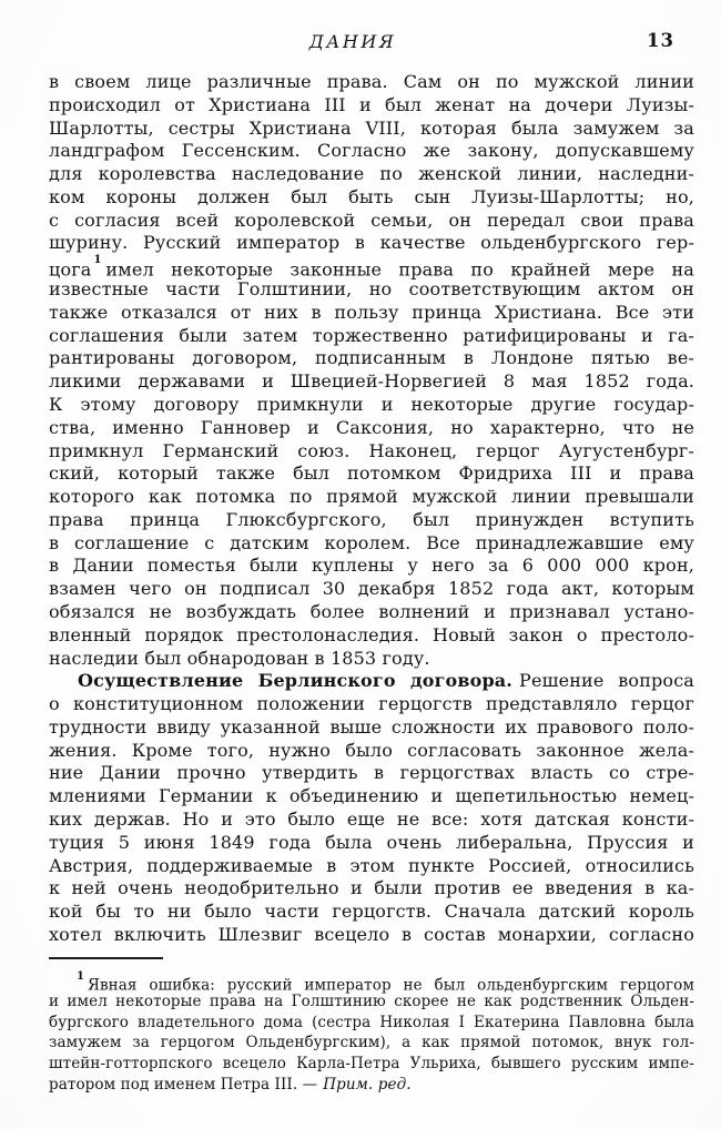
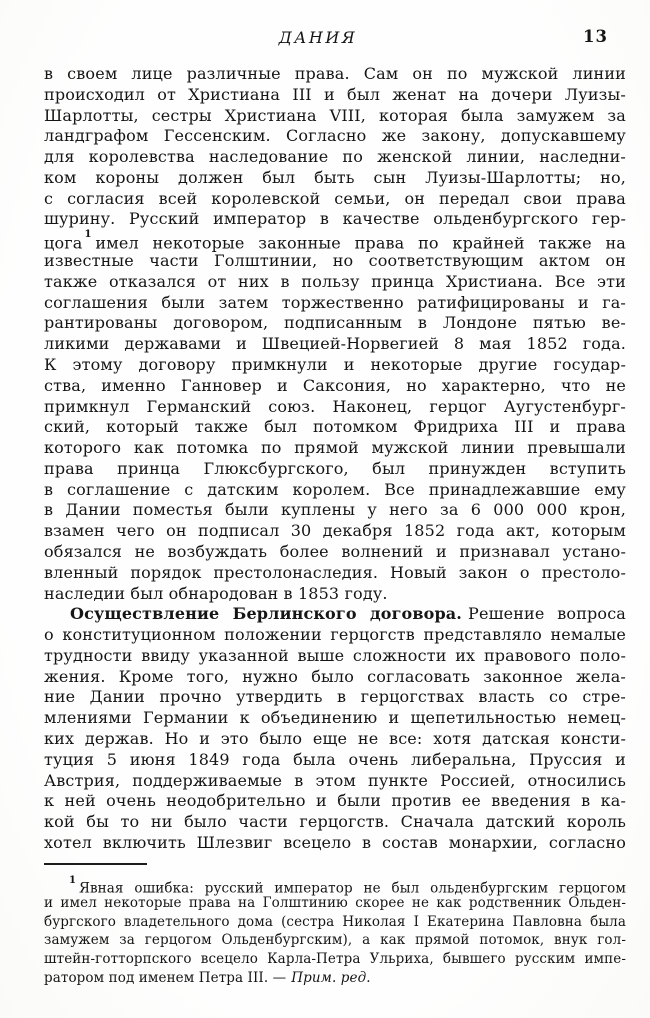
  ДАНИЯ
  13
  в своем лице различные права. Сам он по мужской линии
  происходил от Христиана III и был женат на дочери Луизы-
  Шарлотты, сестры Христиана VIII, которая была замужем за
  ландграфом Гессенским. Согласно же закону, допускавшему
  для королевства наследование по женской линии, наследни-
  ком короны должен был быть сын Луизы-Шарлотты; но,
  с согласия всей королевской семьи, он передал свои права
  шурину. Русский император в качестве ольденбургского гер-
- цога 1имел некоторые законные права по крайней мере на
+ цога 1имел некоторые законные права по крайней также на
  известные части Голштинии, но соответствующим актом он
  также отказался от них в пользу принца Христиана. Все эти
  соглашения были затем торжественно ратифицированы и га-
  рантированы договором, подписанным в Лондоне пятью ве-
  ликими державами и Швецией-Норвегией 8 мая 1852 года.
  К этому договору примкнули и некоторые другие государ-
  ства, именно Ганновер и Саксония, но характерно, что не
  примкнул Германский союз. Наконец, герцог Аугустенбург-
  ский, который также был потомком Фридриха III и права
  которого как потомка по прямой мужской линии превышали
  права принца Глюксбургского, был принужден вступить
  в соглашение с датским королем. Все принадлежавшие ему
  в Дании поместья были куплены у него за 6 000 000 крон,
  взамен чего он подписал 30 декабря 1852 года акт, которым
  обязался не возбуждать более волнений и признавал устано-
  вленный порядок престолонаследия. Новый закон о престоло-
  наследии был обнародован в 1853 году.
  Осуществление Берлинского договора. Решение вопроса
- о конституционном положении герцогств представляло герцог
+ о конституционном положении герцогств представляло немалые
  трудности ввиду указанной выше сложности их правового поло-
  жения. Кроме того, нужно было согласовать законное жела-
  ние Дании прочно утвердить в герцогствах власть со стре-
  млениями Германии к объединению и щепетильностью немец-
  ких держав. Но и это было еще не все: хотя датская консти-
  туция 5 июня 1849 года была очень либеральна, Пруссия и
  Австрия, поддерживаемые в этом пункте Россией, относились
  к ней очень неодобрительно и были против ее введения в ка-
  кой бы то ни было части герцогств. Сначала датский король
  хотел включить Шлезвиг всецело в состав монархии, согласно
  1Явная ошибка: русский император не был ольденбургским герцогом
  и имел некоторые права на Голштинию скорее не как родственник Ольден-
  бургского владетельного дома (сестра Николая I Екатерина Павловна была
  замужем за герцогом Ольденбургским), а как прямой потомок, внук гол-
  штейн-готторпского всецело Карла-Петра Ульриха, бывшего русским импе-
  ратором под именем Петра III. — Прим. ред.
